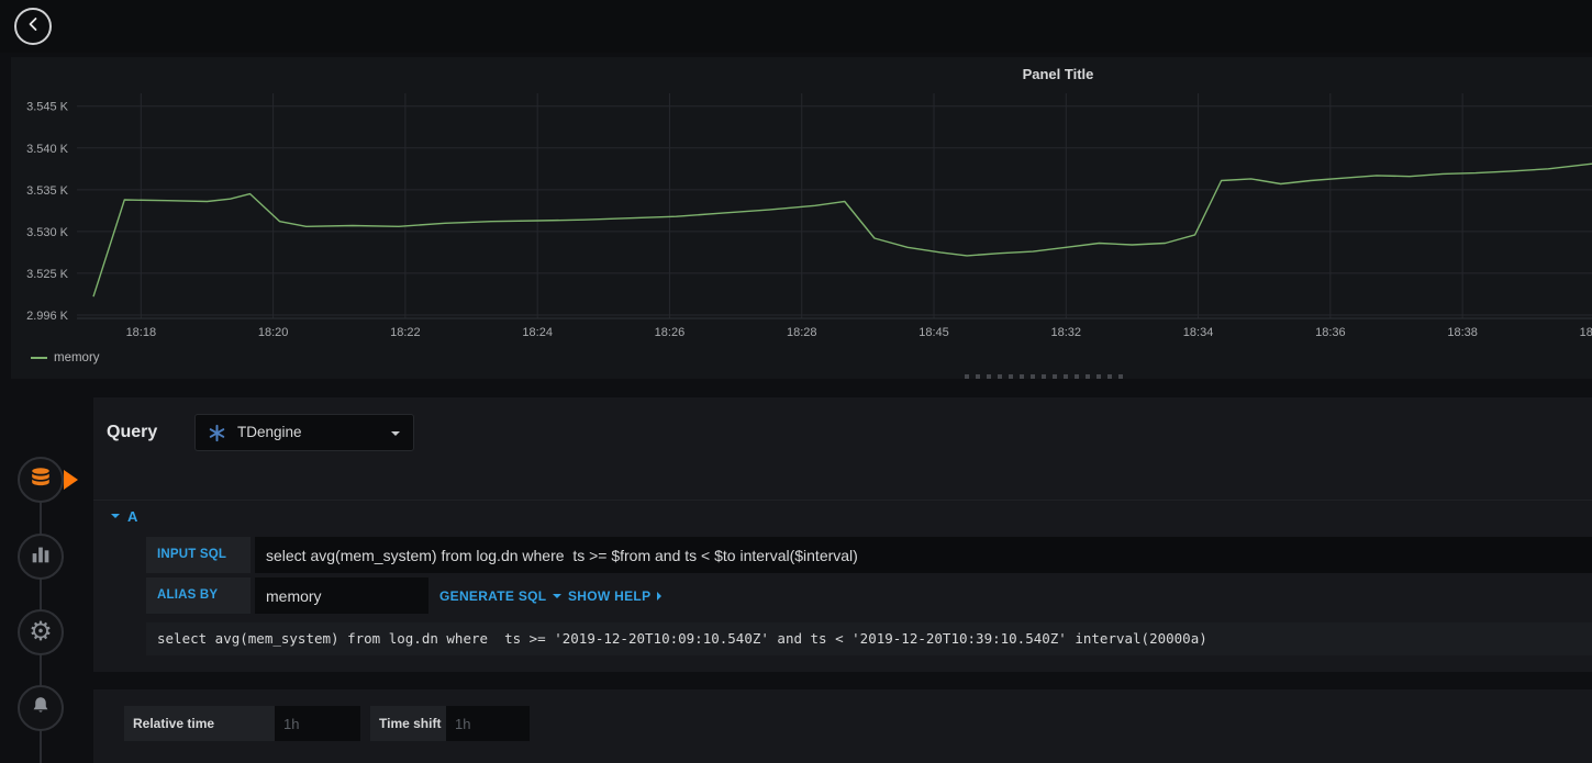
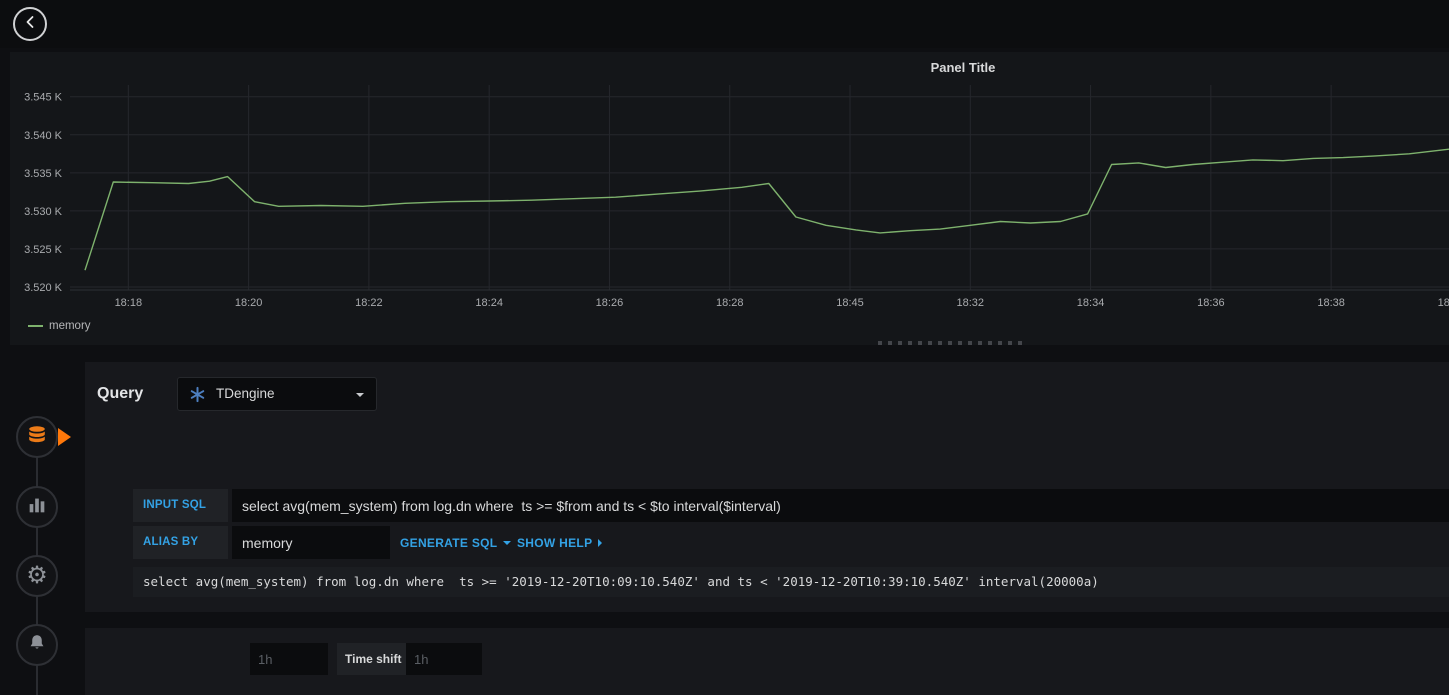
  Panel Title
  18:18
  18:20
  18:22
  18:24
  18:26
  18:28
  18:45
  18:32
  18:34
  18:36
  18:38
  3.545 K
  3.540 K
  3.535 K
  3.530 K
  3.525 K
- 2.996 K
+ 3.520 K
  memory
  ⚙
  Query
  TDengine
- A
  INPUT SQL
  select avg(mem_system) from log.dn where ts >= $from and ts < $to interval($interval)
  ALIAS BY
  memory
  GENERATE SQL
  SHOW HELP
  select avg(mem_system) from log.dn where ts >= '2019-12-20T10:09:10.540Z' and ts < '2019-12-20T10:39:10.540Z' interval(20000a)
- Relative time
  1h
  Time shift
  1h
